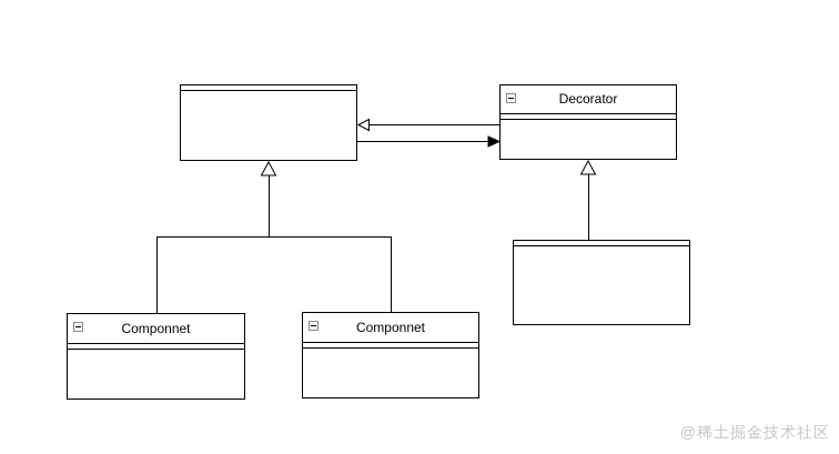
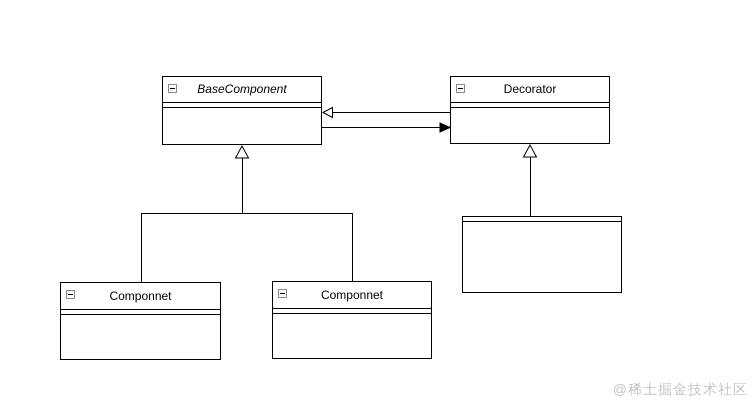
+ BaseComponent
  Decorator
  Componnet
  Componnet
  @稀土掘金技术社区
